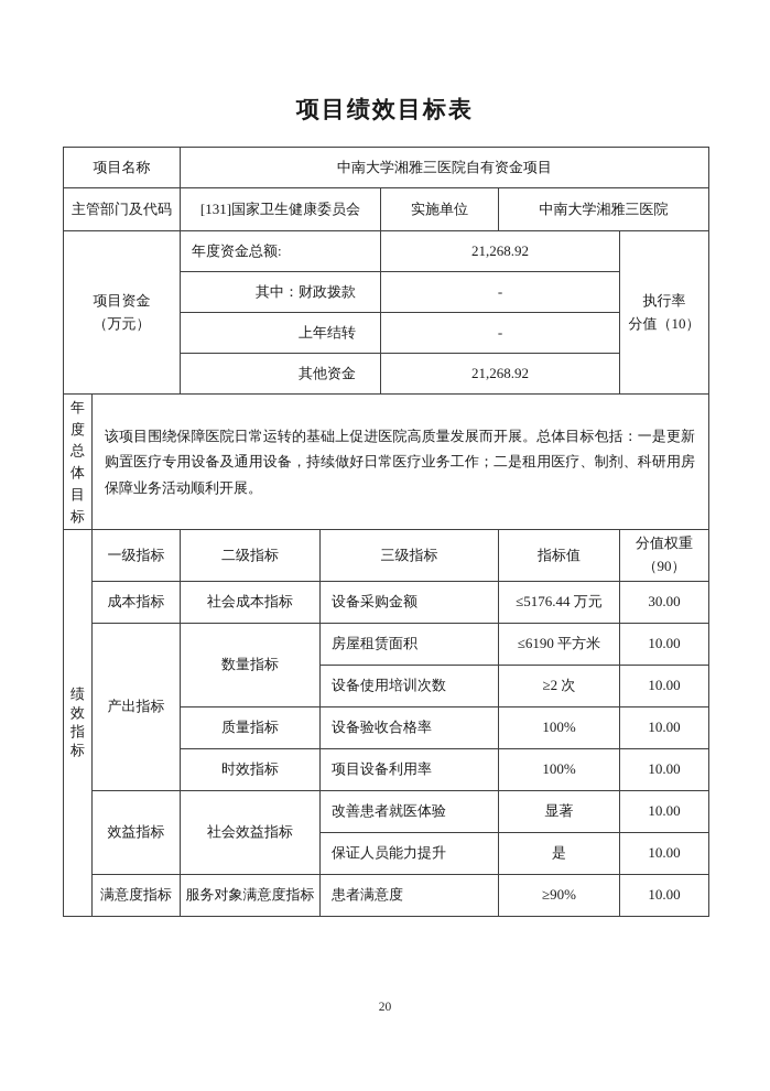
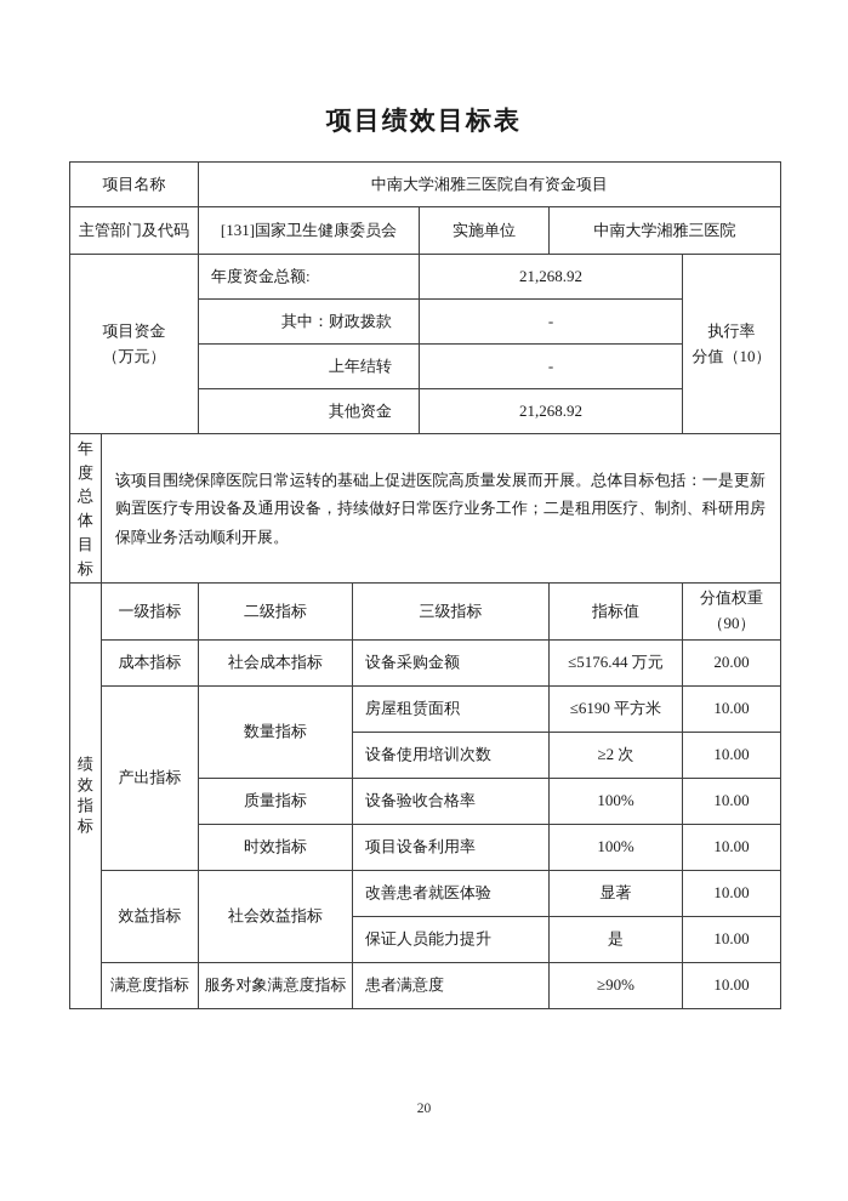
  项目绩效目标表
  项目名称	中南大学湘雅三医院自有资金项目
  主管部门及代码	[131]国家卫生健康委员会	实施单位	中南大学湘雅三医院
  项目资金 （万元）	年度资金总额:	21,268.92	执行率 分值（10）
  其中：财政拨款	-
  上年结转	-
  其他资金	21,268.92
  年度总体目标	该项目围绕保障医院日常运转的基础上促进医院高质量发展而开展。总体目标包括：一是更新购置医疗专用设备及通用设备，持续做好日常医疗业务工作；二是租用医疗、制剂、科研用房保障业务活动顺利开展。
  绩效指标	一级指标	二级指标	三级指标	指标值	分值权重 （90）
- 成本指标	社会成本指标	设备采购金额	≤5176.44 万元	30.00
+ 成本指标	社会成本指标	设备采购金额	≤5176.44 万元	20.00
  产出指标	数量指标	房屋租赁面积	≤6190 平方米	10.00
  设备使用培训次数	≥2 次	10.00
  质量指标	设备验收合格率	100%	10.00
  时效指标	项目设备利用率	100%	10.00
  效益指标	社会效益指标	改善患者就医体验	显著	10.00
  保证人员能力提升	是	10.00
  满意度指标	服务对象满意度指标	患者满意度	≥90%	10.00
  20
